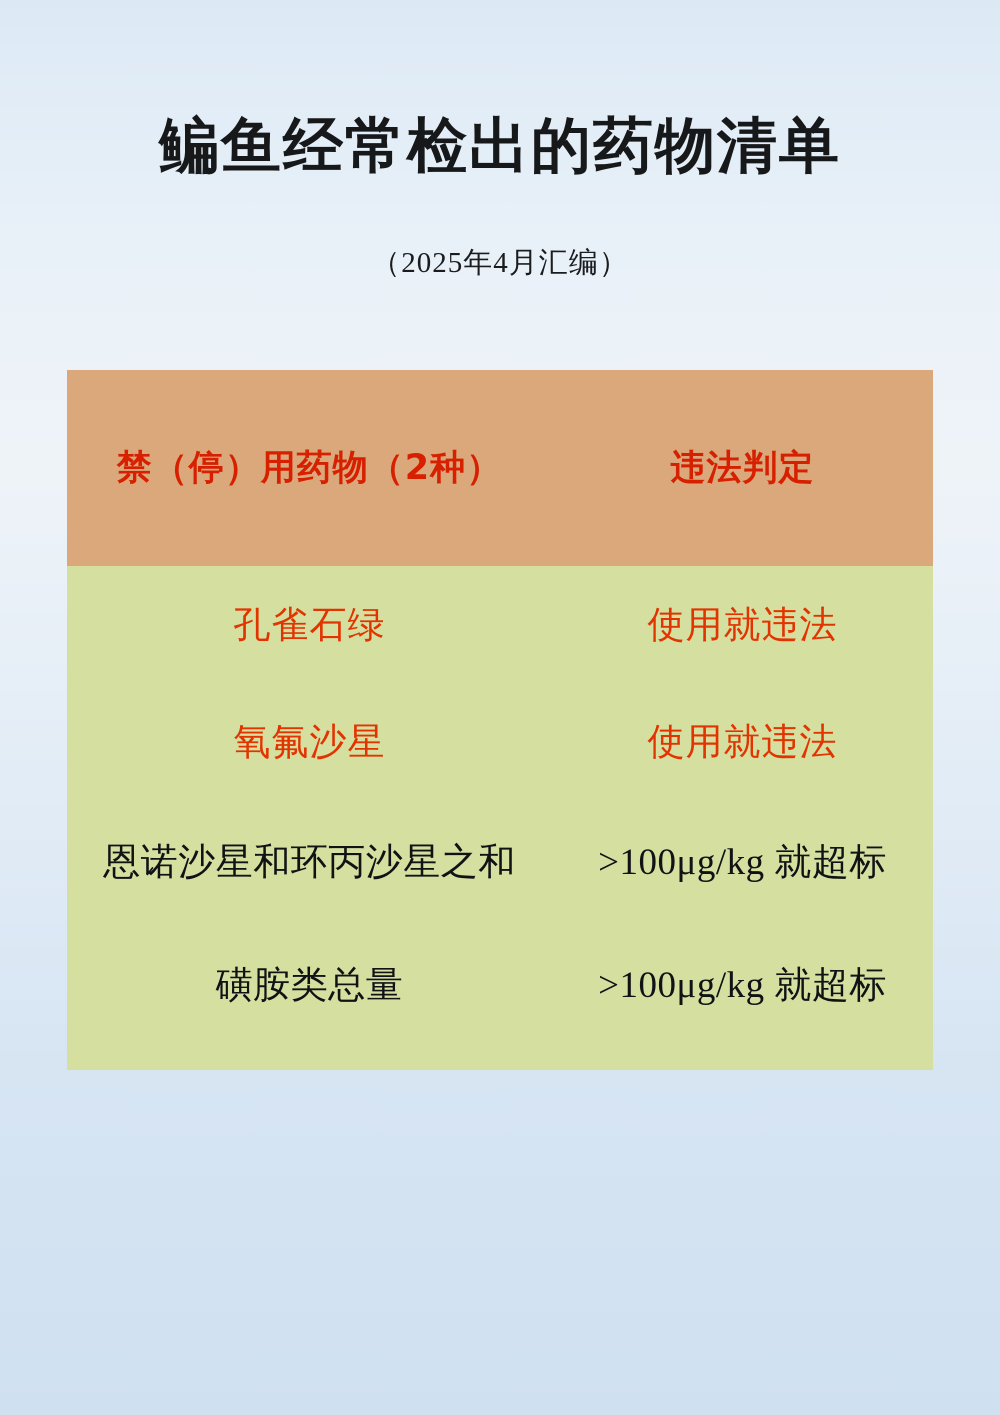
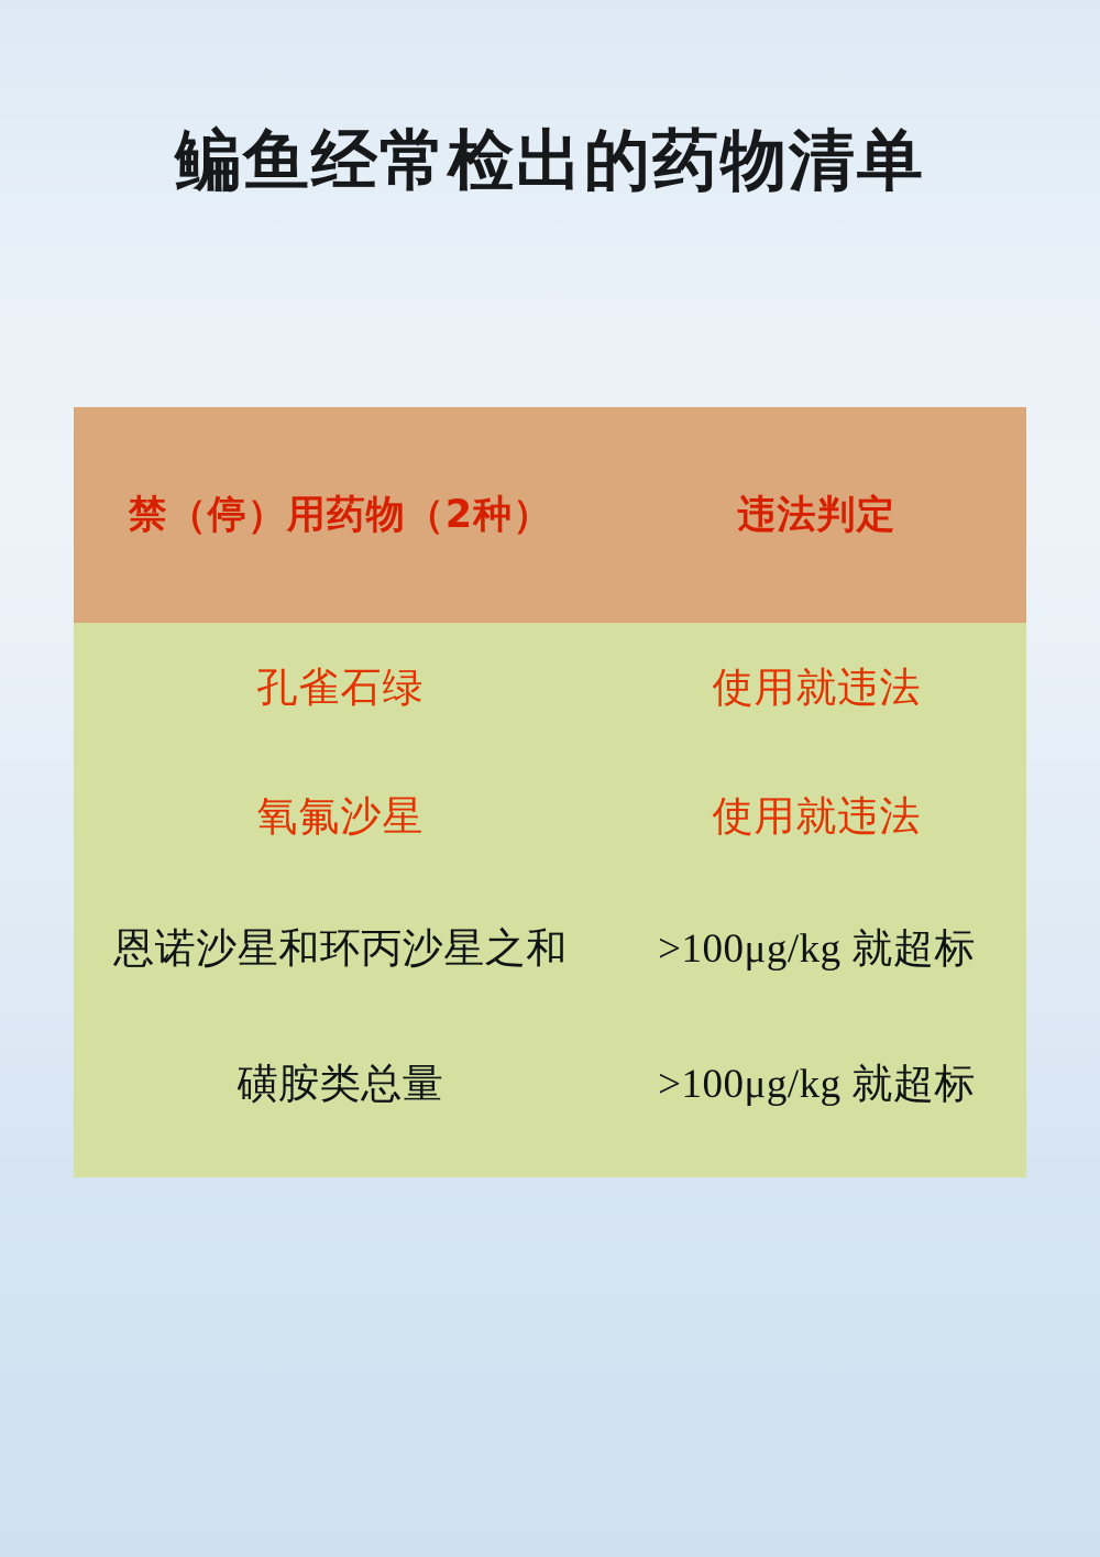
  鳊鱼经常检出的药物清单
- （2025年4月汇编）
  禁（停）用药物（2种）	违法判定
  孔雀石绿	使用就违法
  氧氟沙星	使用就违法
  恩诺沙星和环丙沙星之和	>100μg/kg 就超标
  磺胺类总量	>100μg/kg 就超标
